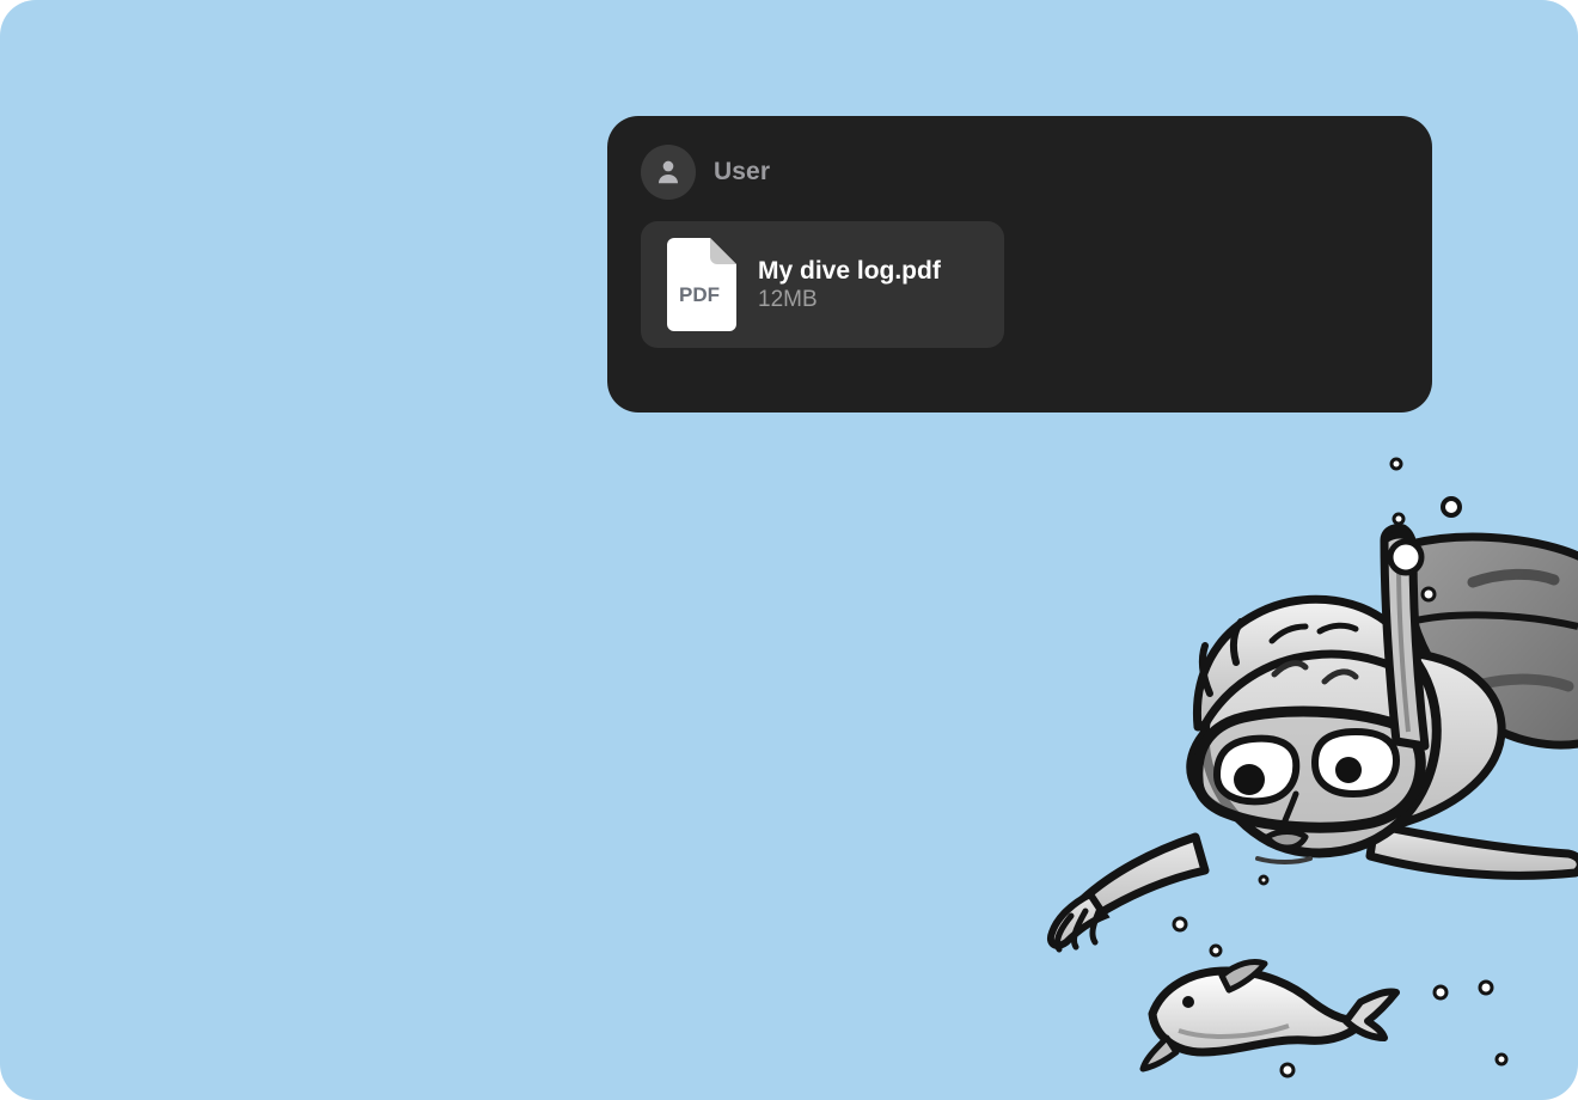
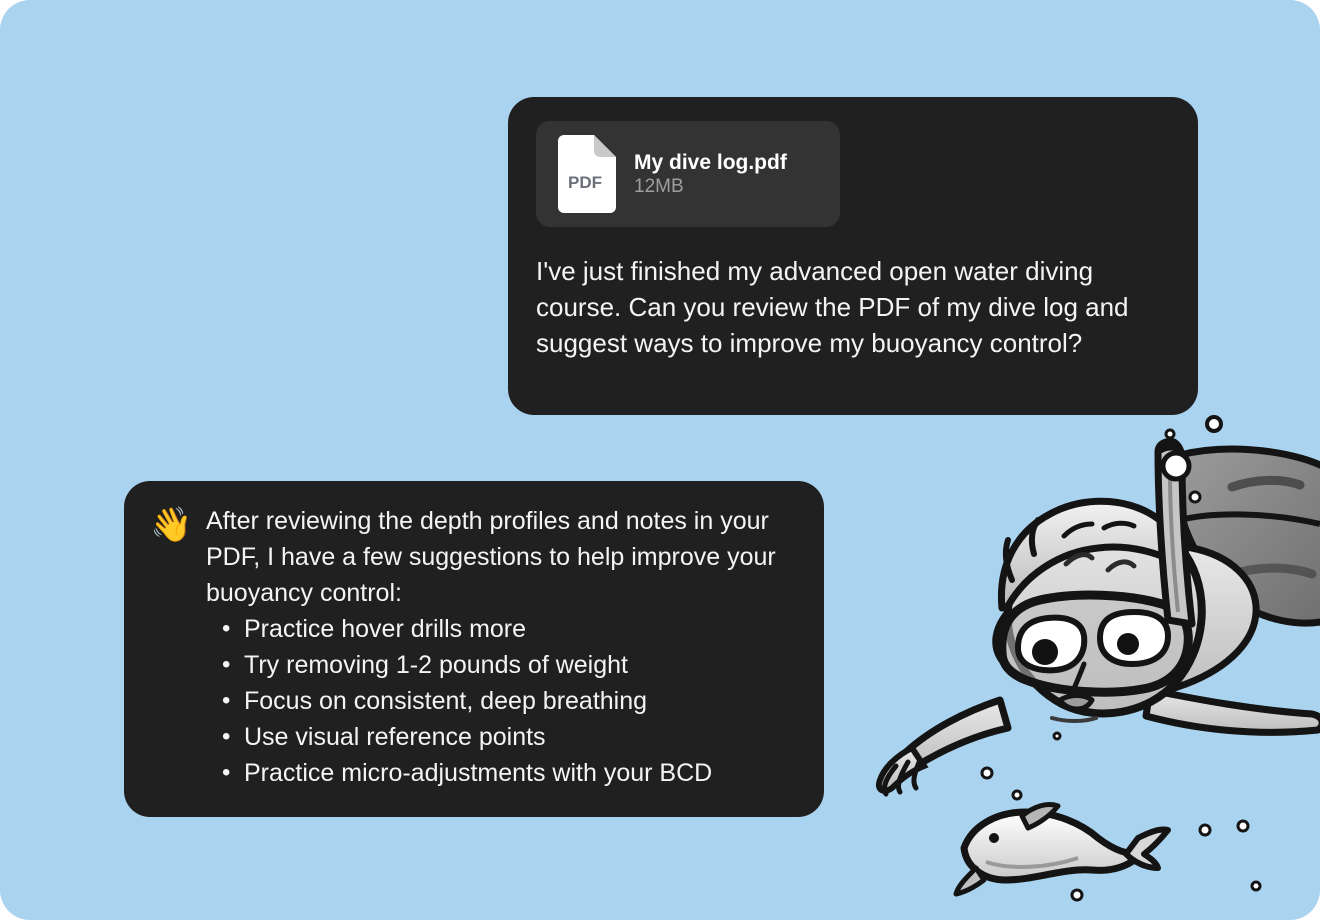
- User
  PDF
  My dive log.pdf 12MB
+ I've just finished my advanced open water diving course. Can you review the PDF of my dive log and suggest ways to improve my buoyancy control?
+ 👋
+ After reviewing the depth profiles and notes in your PDF, I have a few suggestions to help improve your buoyancy control:
+ Practice hover drills more
+ Try removing 1-2 pounds of weight
+ Focus on consistent, deep breathing
+ Use visual reference points
+ Practice micro-adjustments with your BCD
